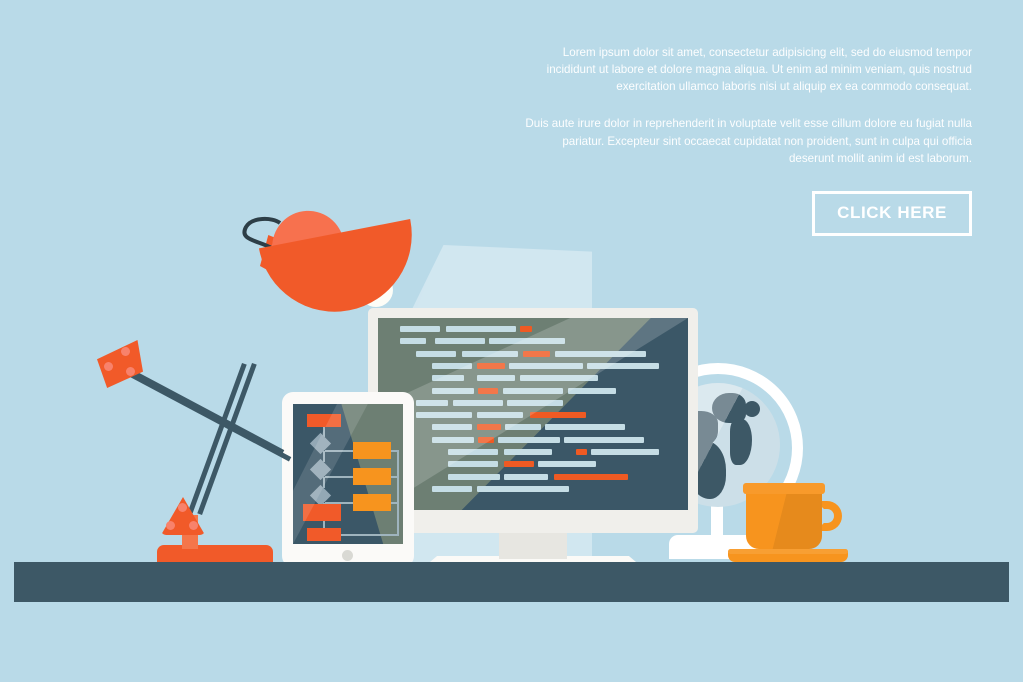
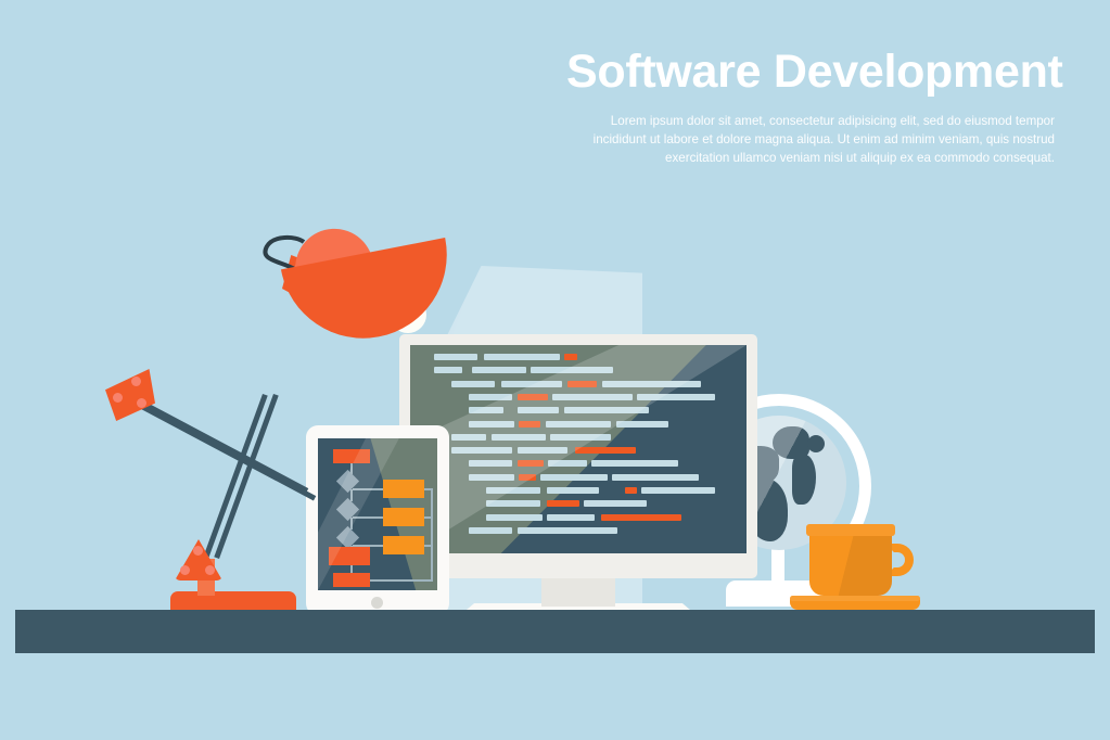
+ Software Development
- Lorem ipsum dolor sit amet, consectetur adipisicing elit, sed do eiusmod tempor incididunt ut labore et dolore magna aliqua. Ut enim ad minim veniam, quis nostrud exercitation ullamco laboris nisi ut aliquip ex ea commodo consequat.
+ Lorem ipsum dolor sit amet, consectetur adipisicing elit, sed do eiusmod tempor incididunt ut labore et dolore magna aliqua. Ut enim ad minim veniam, quis nostrud exercitation ullamco veniam nisi ut aliquip ex ea commodo consequat.
- Duis aute irure dolor in reprehenderit in voluptate velit esse cillum dolore eu fugiat nulla pariatur. Excepteur sint occaecat cupidatat non proident, sunt in culpa qui officia deserunt mollit anim id est laborum.
- CLICK HERE
